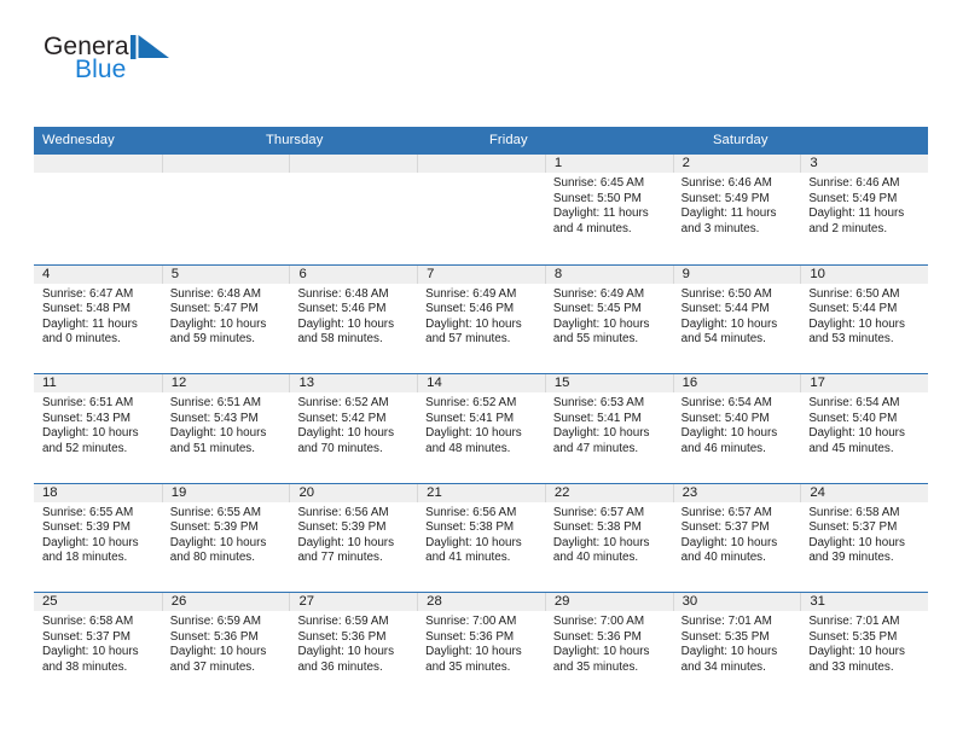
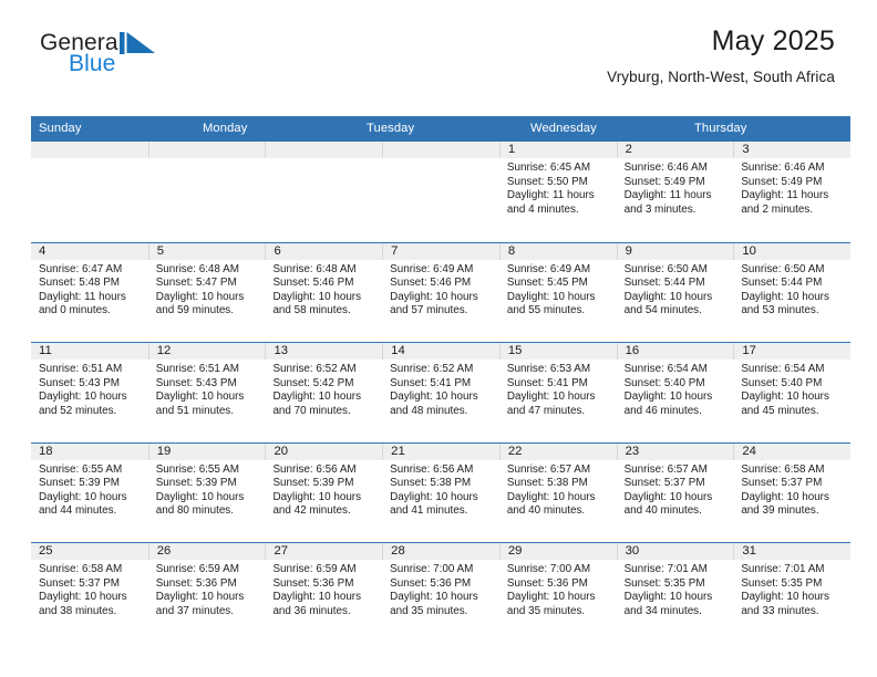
  Genera
  Blue
+ May 2025
+ Vryburg, North-West, South Africa
+ Sunday
+ Monday
+ Tuesday
  Wednesday
  Thursday
- Friday
- Saturday
  1
  Sunrise: 6:45 AM
  Sunset: 5:50 PM
  Daylight: 11 hours
  and 4 minutes.
  2
  Sunrise: 6:46 AM
  Sunset: 5:49 PM
  Daylight: 11 hours
  and 3 minutes.
  3
  Sunrise: 6:46 AM
  Sunset: 5:49 PM
  Daylight: 11 hours
  and 2 minutes.
  4
  Sunrise: 6:47 AM
  Sunset: 5:48 PM
  Daylight: 11 hours
  and 0 minutes.
  5
  Sunrise: 6:48 AM
  Sunset: 5:47 PM
  Daylight: 10 hours
  and 59 minutes.
  6
  Sunrise: 6:48 AM
  Sunset: 5:46 PM
  Daylight: 10 hours
  and 58 minutes.
  7
  Sunrise: 6:49 AM
  Sunset: 5:46 PM
  Daylight: 10 hours
  and 57 minutes.
  8
  Sunrise: 6:49 AM
  Sunset: 5:45 PM
  Daylight: 10 hours
  and 55 minutes.
  9
  Sunrise: 6:50 AM
  Sunset: 5:44 PM
  Daylight: 10 hours
  and 54 minutes.
  10
  Sunrise: 6:50 AM
  Sunset: 5:44 PM
  Daylight: 10 hours
  and 53 minutes.
  11
  Sunrise: 6:51 AM
  Sunset: 5:43 PM
  Daylight: 10 hours
  and 52 minutes.
  12
  Sunrise: 6:51 AM
  Sunset: 5:43 PM
  Daylight: 10 hours
  and 51 minutes.
  13
  Sunrise: 6:52 AM
  Sunset: 5:42 PM
  Daylight: 10 hours
  and 70 minutes.
  14
  Sunrise: 6:52 AM
  Sunset: 5:41 PM
  Daylight: 10 hours
  and 48 minutes.
  15
  Sunrise: 6:53 AM
  Sunset: 5:41 PM
  Daylight: 10 hours
  and 47 minutes.
  16
  Sunrise: 6:54 AM
  Sunset: 5:40 PM
  Daylight: 10 hours
  and 46 minutes.
  17
  Sunrise: 6:54 AM
  Sunset: 5:40 PM
  Daylight: 10 hours
  and 45 minutes.
  18
  Sunrise: 6:55 AM
  Sunset: 5:39 PM
  Daylight: 10 hours
- and 18 minutes.
+ and 44 minutes.
  19
  Sunrise: 6:55 AM
  Sunset: 5:39 PM
  Daylight: 10 hours
  and 80 minutes.
  20
  Sunrise: 6:56 AM
  Sunset: 5:39 PM
  Daylight: 10 hours
- and 77 minutes.
+ and 42 minutes.
  21
  Sunrise: 6:56 AM
  Sunset: 5:38 PM
  Daylight: 10 hours
  and 41 minutes.
  22
  Sunrise: 6:57 AM
  Sunset: 5:38 PM
  Daylight: 10 hours
  and 40 minutes.
  23
  Sunrise: 6:57 AM
  Sunset: 5:37 PM
  Daylight: 10 hours
  and 40 minutes.
  24
  Sunrise: 6:58 AM
  Sunset: 5:37 PM
  Daylight: 10 hours
  and 39 minutes.
  25
  Sunrise: 6:58 AM
  Sunset: 5:37 PM
  Daylight: 10 hours
  and 38 minutes.
  26
  Sunrise: 6:59 AM
  Sunset: 5:36 PM
  Daylight: 10 hours
  and 37 minutes.
  27
  Sunrise: 6:59 AM
  Sunset: 5:36 PM
  Daylight: 10 hours
  and 36 minutes.
  28
  Sunrise: 7:00 AM
  Sunset: 5:36 PM
  Daylight: 10 hours
  and 35 minutes.
  29
  Sunrise: 7:00 AM
  Sunset: 5:36 PM
  Daylight: 10 hours
  and 35 minutes.
  30
  Sunrise: 7:01 AM
  Sunset: 5:35 PM
  Daylight: 10 hours
  and 34 minutes.
  31
  Sunrise: 7:01 AM
  Sunset: 5:35 PM
  Daylight: 10 hours
  and 33 minutes.
